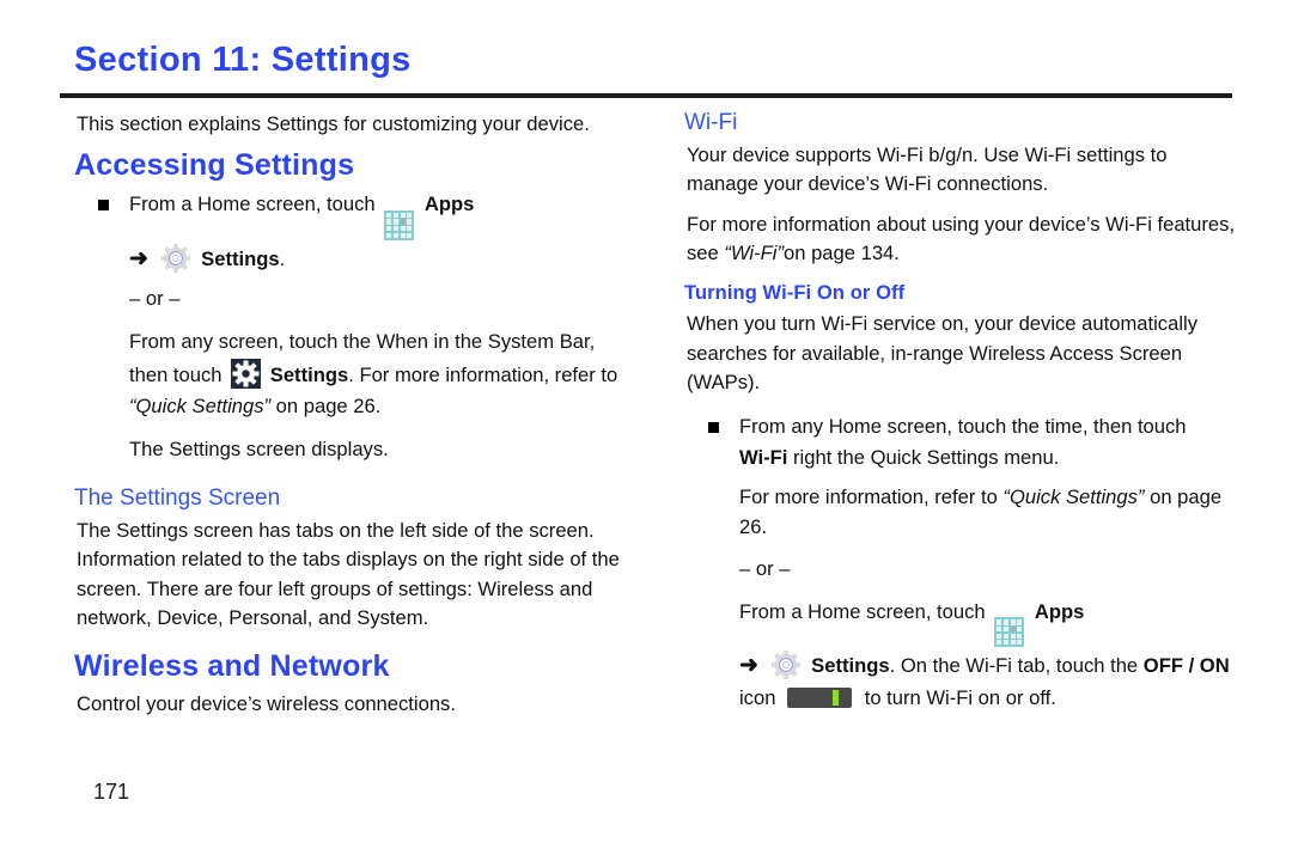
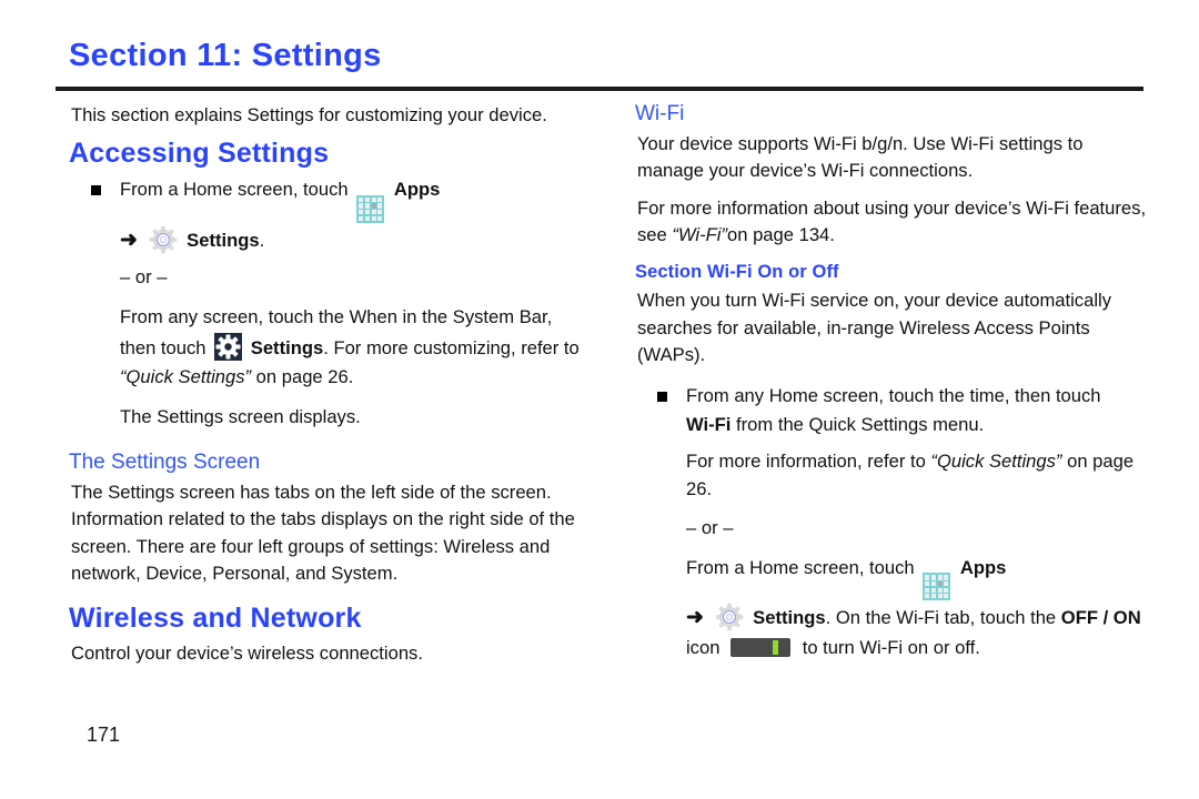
  Section 11: Settings
  This section explains Settings for customizing your device.
  Accessing Settings
  From a Home screen, touch Apps
  ➜ Settings.
  – or –
  From any screen, touch the When in the System Bar,
- then touch Settings. For more information, refer to
+ then touch Settings. For more customizing, refer to
  “Quick Settings” on page 26.
  The Settings screen displays.
  The Settings Screen
  The Settings screen has tabs on the left side of the screen. Information related to the tabs displays on the right side of the screen. There are four left groups of settings: Wireless and network, Device, Personal, and System.
  Wireless and Network
  Control your device’s wireless connections.
  Wi-Fi
  Your device supports Wi-Fi b/g/n. Use Wi-Fi settings to manage your device’s Wi-Fi connections.
  For more information about using your device’s Wi-Fi features, see “Wi-Fi”on page 134.
- Turning Wi-Fi On or Off
+ Section Wi-Fi On or Off
- When you turn Wi-Fi service on, your device automatically searches for available, in-range Wireless Access Screen (WAPs).
+ When you turn Wi-Fi service on, your device automatically searches for available, in-range Wireless Access Points (WAPs).
  From any Home screen, touch the time, then touch
- Wi-Fi right the Quick Settings menu.
+ Wi-Fi from the Quick Settings menu.
  For more information, refer to “Quick Settings” on page 26.
  – or –
  From a Home screen, touch Apps
  ➜ Settings. On the Wi-Fi tab, touch the OFF / ON
  icon to turn Wi-Fi on or off.
  171
